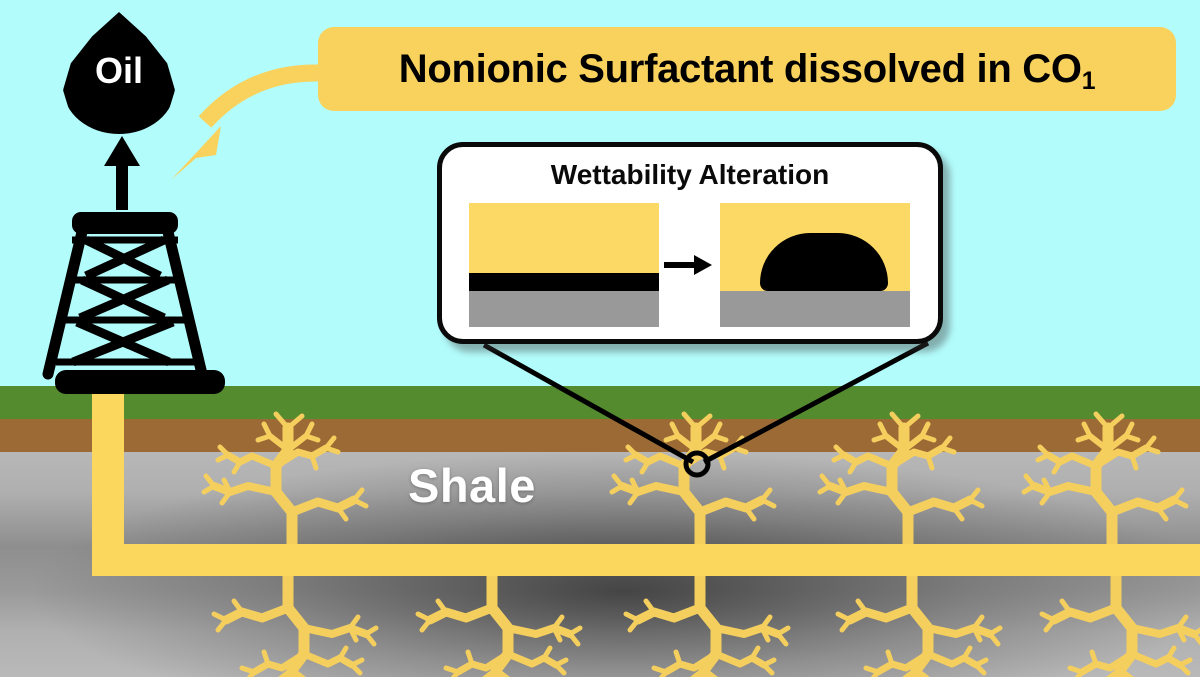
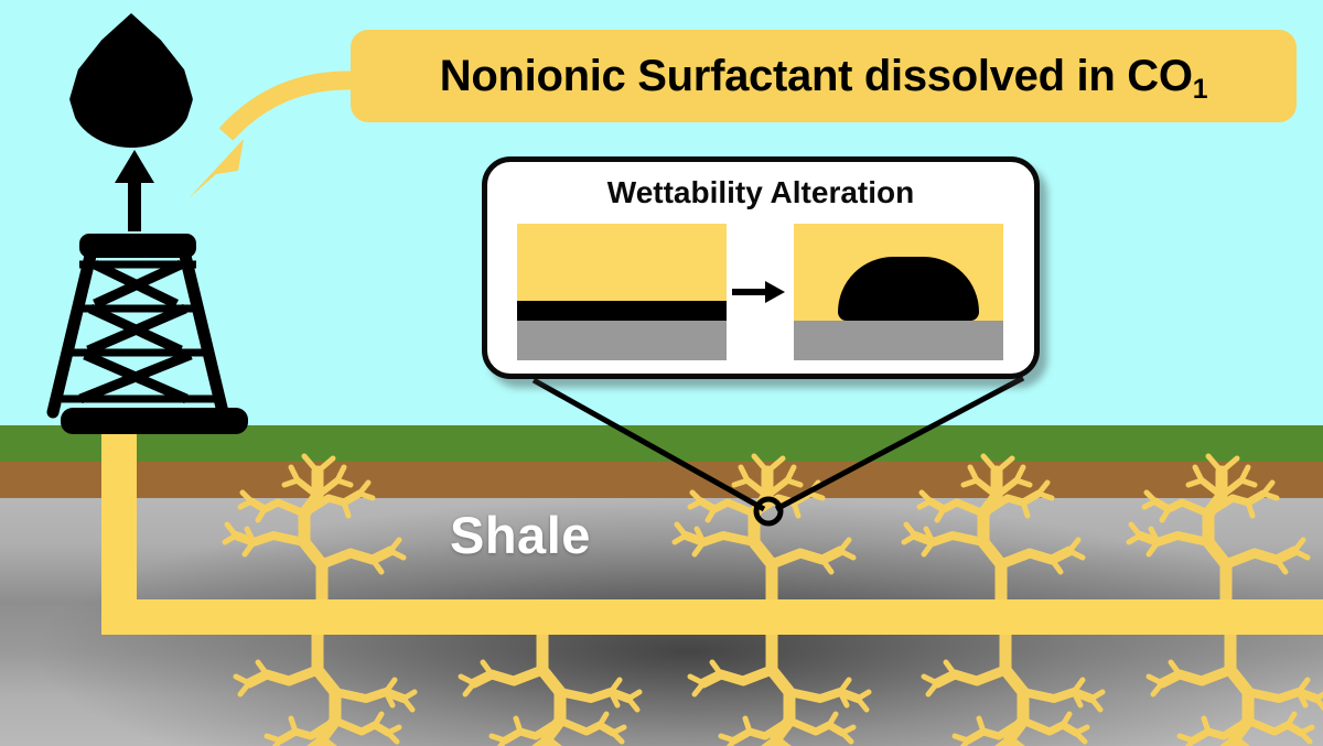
  Shale
- Oil
  Nonionic Surfactant dissolved in CO1
  Wettability Alteration
